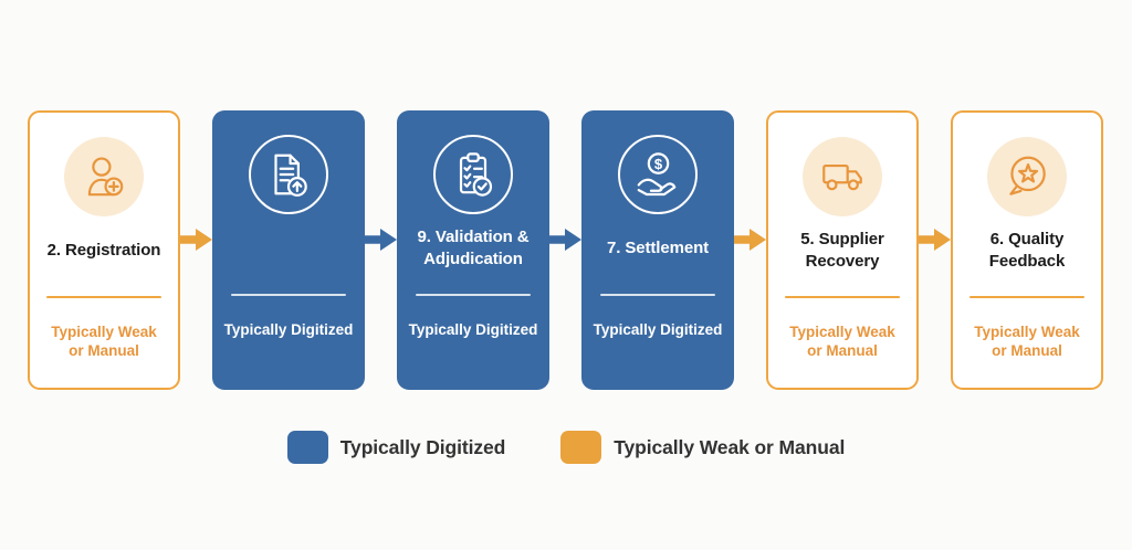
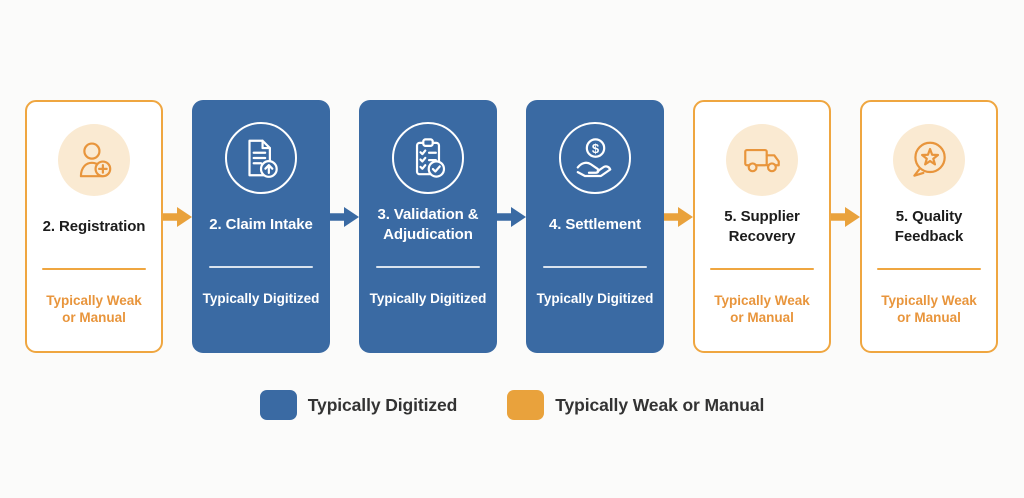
  2. Registration
  Typically Weak or Manual
+ 2. Claim Intake
  Typically Digitized
- 9. Validation & Adjudication
+ 3. Validation & Adjudication
  Typically Digitized
  $
- 7. Settlement
+ 4. Settlement
  Typically Digitized
  5. Supplier Recovery
  Typically Weak or Manual
- 6. Quality Feedback
+ 5. Quality Feedback
  Typically Weak or Manual
  Typically Digitized
  Typically Weak or Manual
